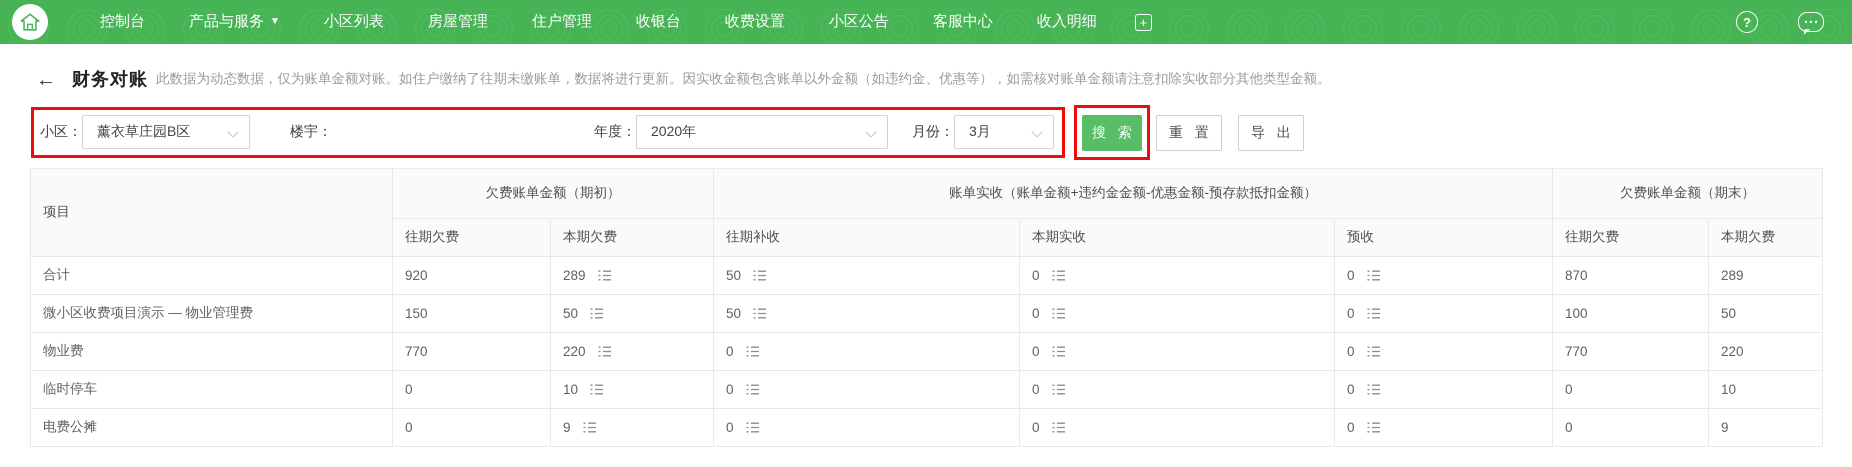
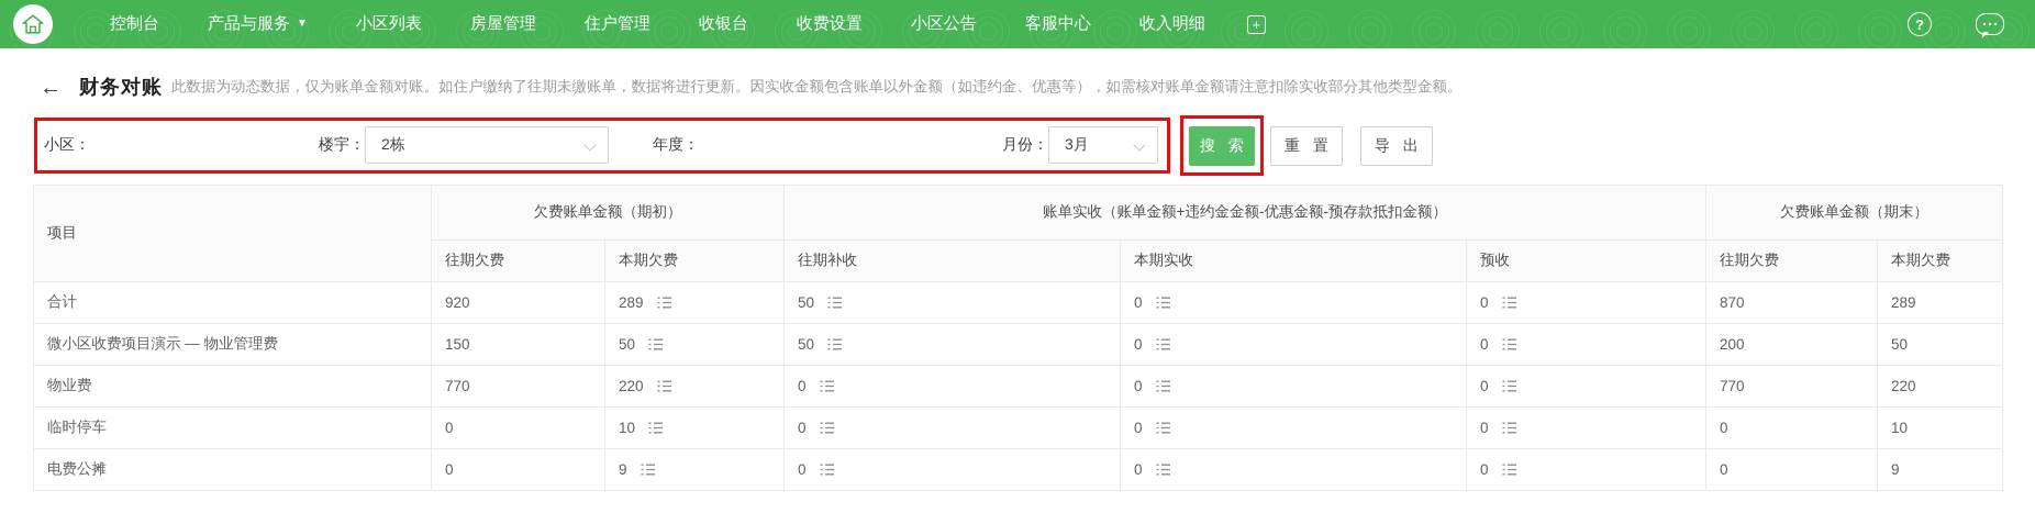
  控制台
  产品与服务
  ▼
  小区列表
  房屋管理
  住户管理
  收银台
  收费设置
  小区公告
  客服中心
  收入明细
  +
  ?
  ←
  财务对账
  此数据为动态数据，仅为账单金额对账。如住户缴纳了往期未缴账单，数据将进行更新。因实收金额包含账单以外金额（如违约金、优惠等），如需核对账单金额请注意扣除实收部分其他类型金额。
  小区：
- 薰衣草庄园B区
  楼宇：
+ 2栋
  年度：
- 2020年
  月份：
  3月
  搜 索
  重 置
  导 出
  项目	欠费账单金额（期初）	账单实收（账单金额+违约金金额-优惠金额-预存款抵扣金额）	欠费账单金额（期末）
  往期欠费	本期欠费	往期补收	本期实收	预收	往期欠费	本期欠费
  合计	920	289	50	0	0	870	289
- 微小区收费项目演示 — 物业管理费	150	50	50	0	0	100	50
+ 微小区收费项目演示 — 物业管理费	150	50	50	0	0	200	50
  物业费	770	220	0	0	0	770	220
  临时停车	0	10	0	0	0	0	10
  电费公摊	0	9	0	0	0	0	9
